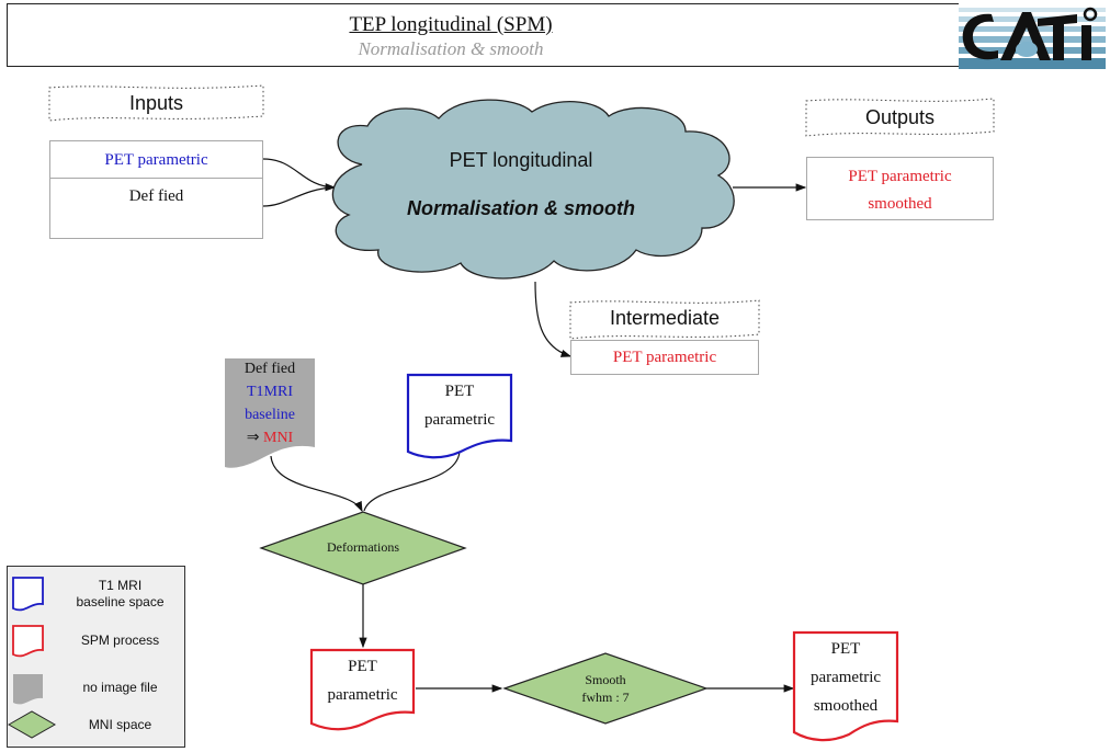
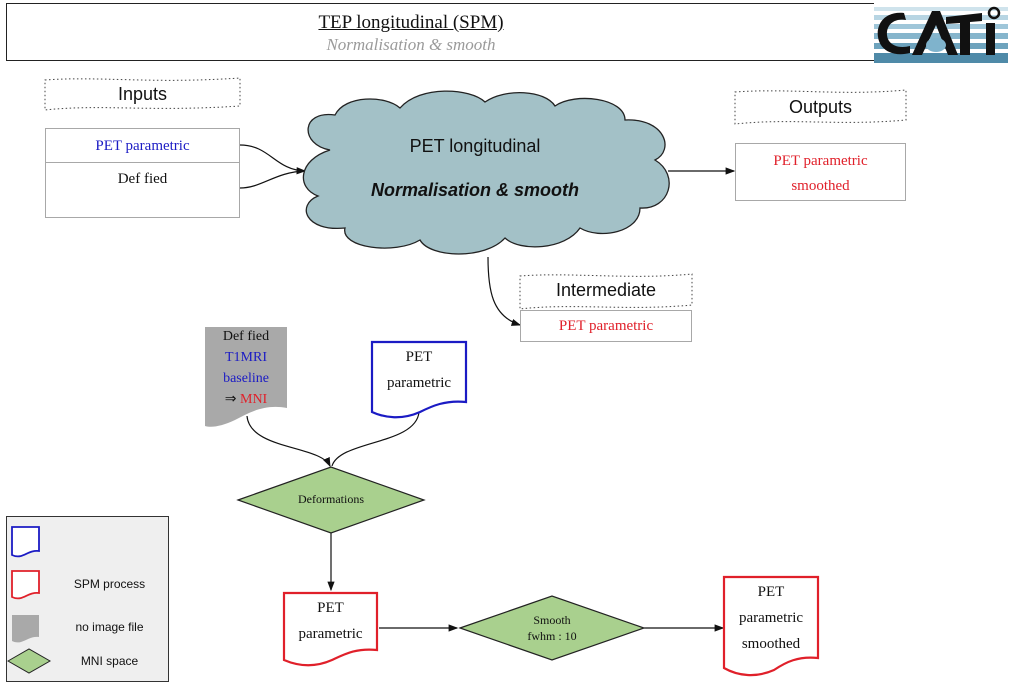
  TEP longitudinal (SPM)
  Normalisation & smooth
  Inputs
  Outputs
  Intermediate
  PET parametric
  Def fied
  PET longitudinal
  Normalisation & smooth
  PET parametric
  smoothed
  PET parametric
  Def fied
  T1MRI
  baseline
  ⇒ MNI
  PET
  parametric
  Deformations
  PET
  parametric
  Smooth
- fwhm : 7
+ fwhm : 10
  PET
  parametric
  smoothed
- T1 MRI
- baseline space
  SPM process
  no image file
  MNI space
